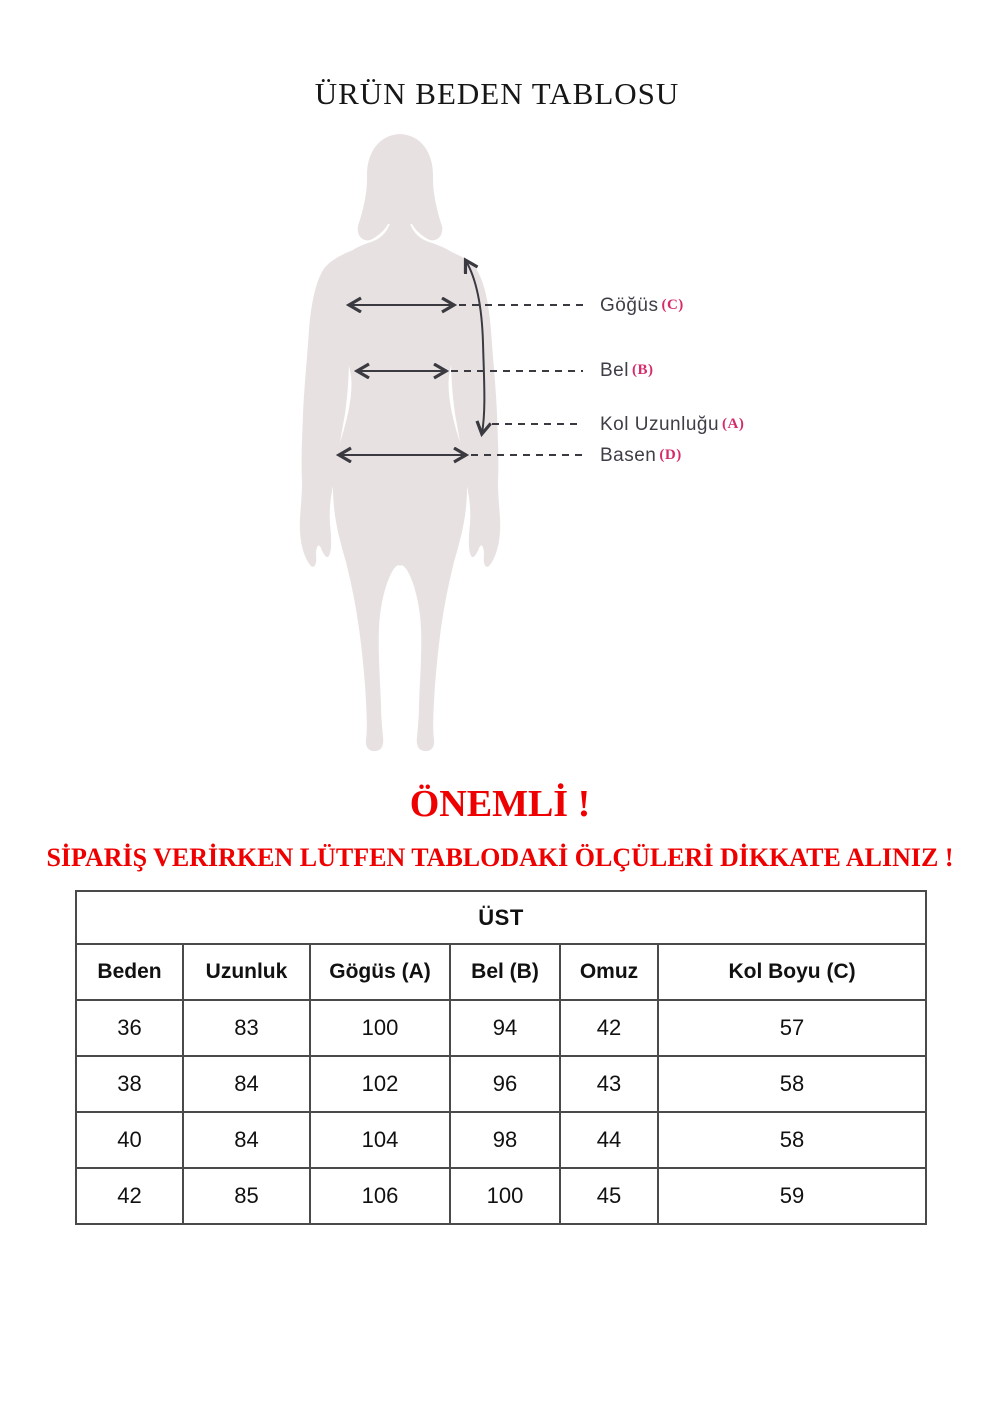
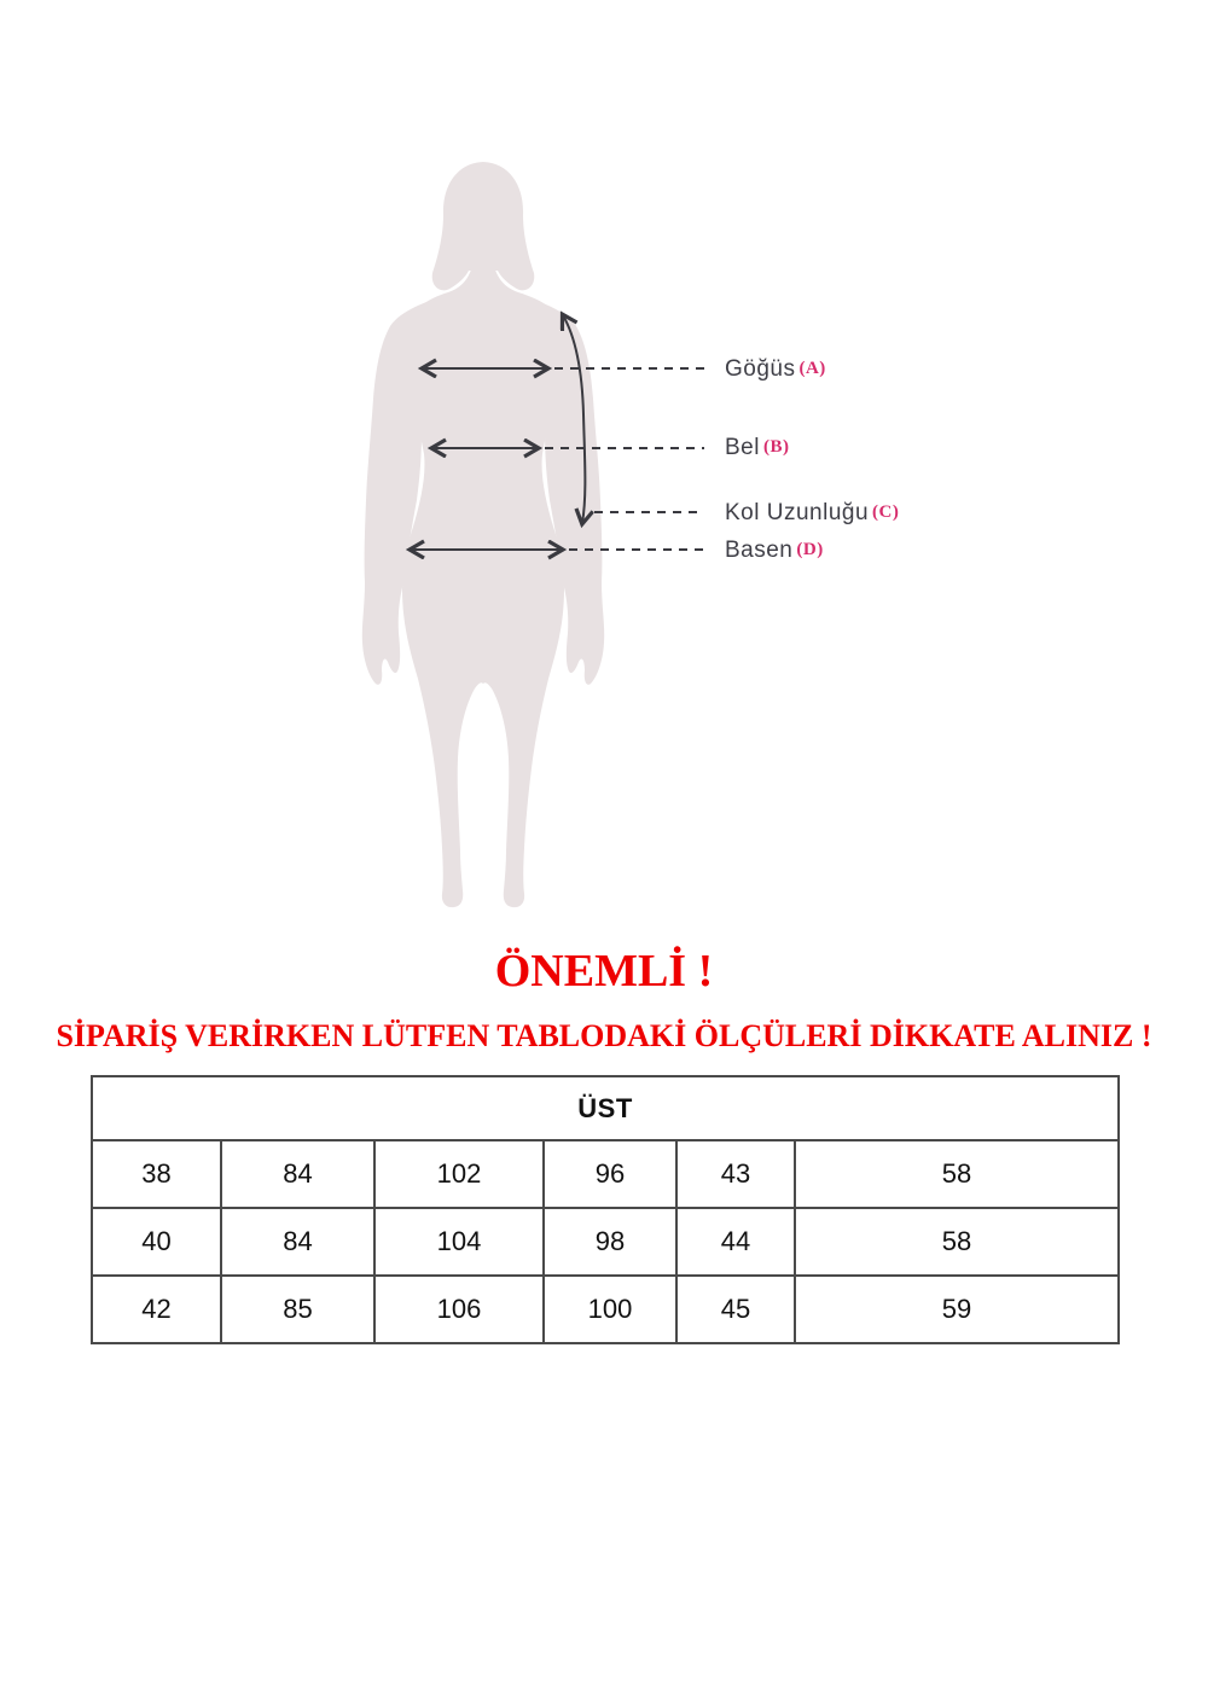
- ÜRÜN BEDEN TABLOSU
- Göğüs (C)
+ Göğüs (A)
  Bel (B)
- Kol Uzunluğu (A)
+ Kol Uzunluğu (C)
  Basen (D)
  ÖNEMLİ !
  SİPARİŞ VERİRKEN LÜTFEN TABLODAKİ ÖLÇÜLERİ DİKKATE ALINIZ !
  ÜST
- Beden	Uzunluk	Gögüs (A)	Bel (B)	Omuz	Kol Boyu (C)
- 36	83	100	94	42	57
  38	84	102	96	43	58
  40	84	104	98	44	58
  42	85	106	100	45	59
